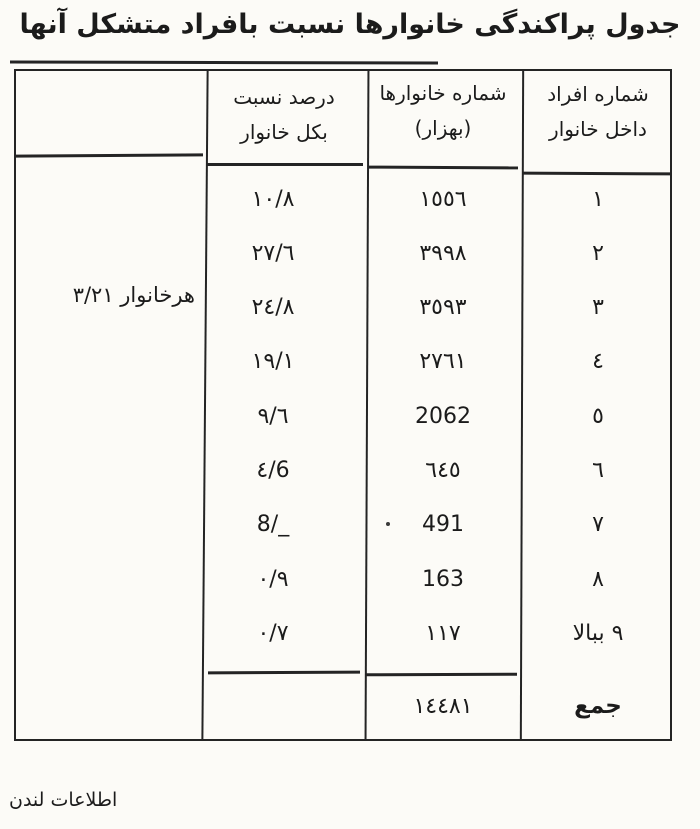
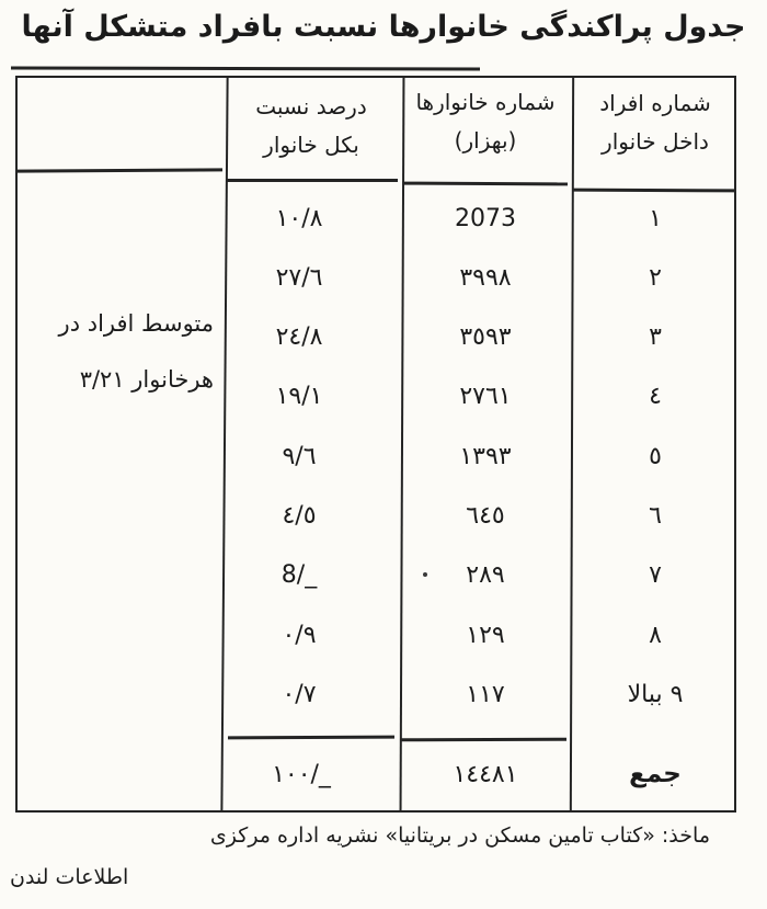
  جدول پراکندگی خانوارها نسبت بافراد متشکل آنها
  شماره افراد
  داخل خانوار
  شماره خانوارها
  (بهزار)
  درصد نسبت
  بکل خانوار
  ١
- ١٥٥٦
+ 2073
  ١٠/٨
  ٢
  ٣٩٩٨
  ٢٧/٦
  ٣
  ٣٥٩٣
  ٢٤/٨
  ٤
  ٢٧٦١
  ١٩/١
  ٥
- 2062
+ ١٣٩٣
  ٩/٦
  ٦
  ٦٤٥
- ٤/6
+ ٤/٥
  ٧
- 491
+ ٢٨٩
  8/_
  ٨
- 163
+ ١٢٩
  ٠/٩
  ٩ ببالا
  ١١٧
  ٠/٧
+ متوسط افراد در
  هرخانوار ٣/٢١
  جمع
  ١٤٤٨١
+ ١٠٠/_
+ ماخذ: «کتاب تامین مسکن در بریتانیا» نشریه اداره مرکزی
  اطلاعات لندن
